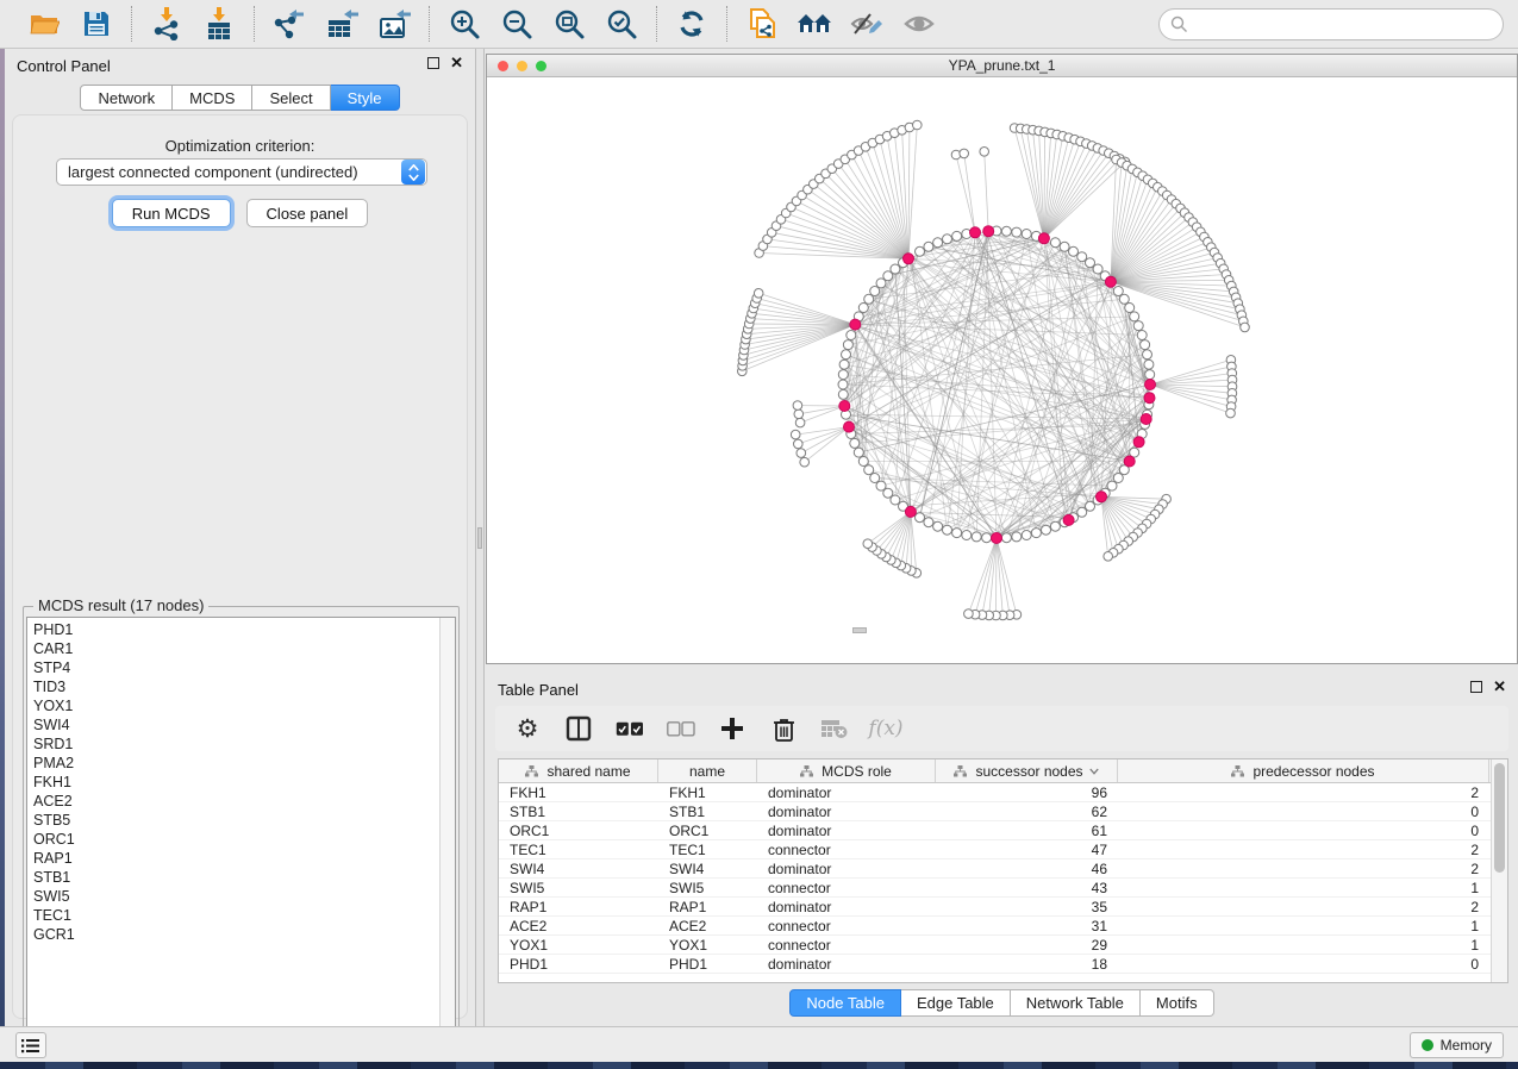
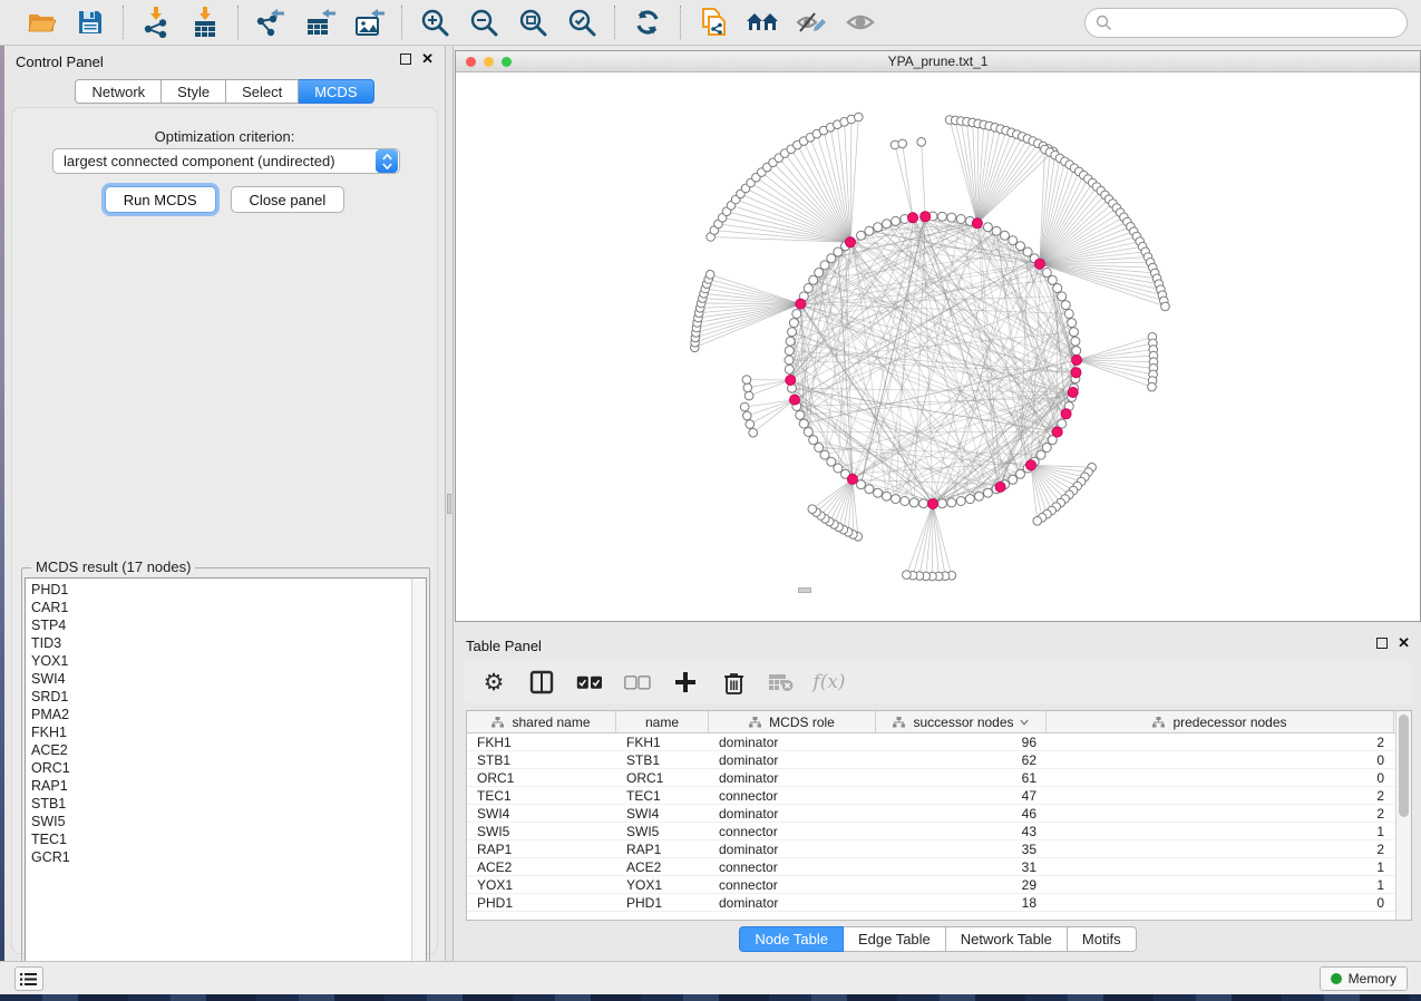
  Control Panel
  ✕
  Network
- MCDS
+ Style
  Select
- Style
+ MCDS
  Optimization criterion:
  largest connected component (undirected)
  Run MCDS
  Close panel
  MCDS result (17 nodes)
  PHD1
  CAR1
  STP4
  TID3
  YOX1
  SWI4
  SRD1
  PMA2
  FKH1
  ACE2
- STB5
  ORC1
  RAP1
  STB1
  SWI5
  TEC1
  GCR1
  YPA_prune.txt_1
  Table Panel
  ✕
  ⚙
  f(x)
  shared name
  name
  MCDS role
  successor nodes
  predecessor nodes
  FKH1
  FKH1
  dominator
  96
  2
  STB1
  STB1
  dominator
  62
  0
  ORC1
  ORC1
  dominator
  61
  0
  TEC1
  TEC1
  connector
  47
  2
  SWI4
  SWI4
  dominator
  46
  2
  SWI5
  SWI5
  connector
  43
  1
  RAP1
  RAP1
  dominator
  35
  2
  ACE2
  ACE2
  connector
  31
  1
  YOX1
  YOX1
  connector
  29
  1
  PHD1
  PHD1
  dominator
  18
  0
  Node Table
  Edge Table
  Network Table
  Motifs
  Memory
